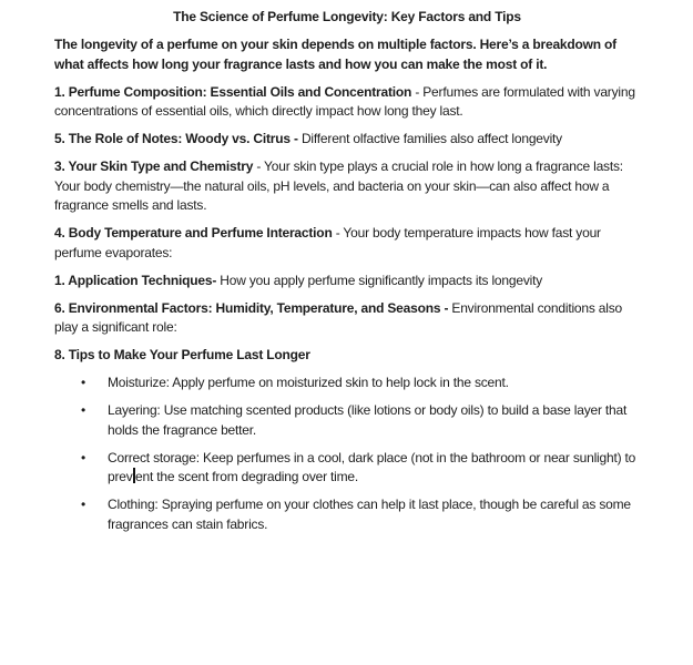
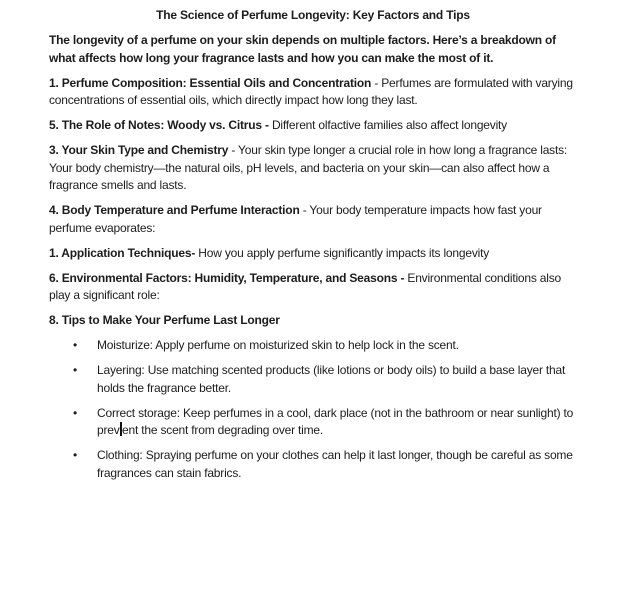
  The Science of Perfume Longevity: Key Factors and Tips
  The longevity of a perfume on your skin depends on multiple factors. Here’s a breakdown of what affects how long your fragrance lasts and how you can make the most of it.
  1. Perfume Composition: Essential Oils and Concentration - Perfumes are formulated with varying concentrations of essential oils, which directly impact how long they last.
  5. The Role of Notes: Woody vs. Citrus - Different olfactive families also affect longevity
- 3. Your Skin Type and Chemistry - Your skin type plays a crucial role in how long a fragrance lasts: Your body chemistry—the natural oils, pH levels, and bacteria on your skin—can also affect how a fragrance smells and lasts.
+ 3. Your Skin Type and Chemistry - Your skin type longer a crucial role in how long a fragrance lasts: Your body chemistry—the natural oils, pH levels, and bacteria on your skin—can also affect how a fragrance smells and lasts.
  4. Body Temperature and Perfume Interaction - Your body temperature impacts how fast your perfume evaporates:
  1. Application Techniques- How you apply perfume significantly impacts its longevity
  6. Environmental Factors: Humidity, Temperature, and Seasons - Environmental conditions also play a significant role:
  8. Tips to Make Your Perfume Last Longer
  •
  Moisturize: Apply perfume on moisturized skin to help lock in the scent.
  •
  Layering: Use matching scented products (like lotions or body oils) to build a base layer that holds the fragrance better.
  •
  Correct storage: Keep perfumes in a cool, dark place (not in the bathroom or near sunlight) to prev ent the scent from degrading over time.
  •
- Clothing: Spraying perfume on your clothes can help it last place, though be careful as some fragrances can stain fabrics.
+ Clothing: Spraying perfume on your clothes can help it last longer, though be careful as some fragrances can stain fabrics.
